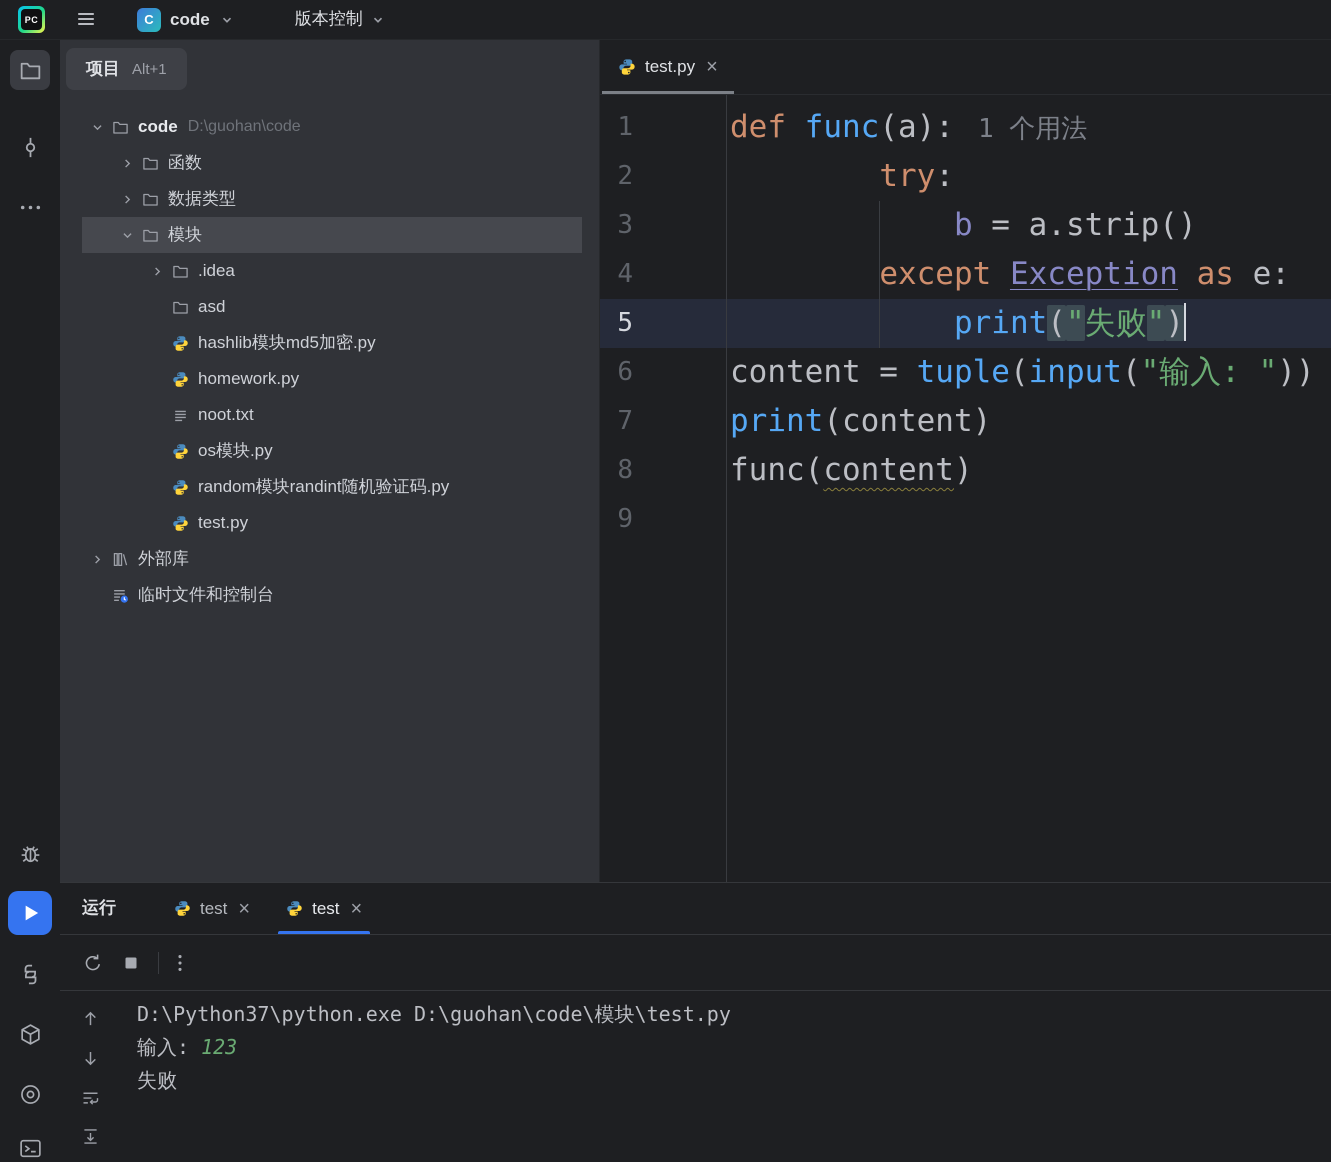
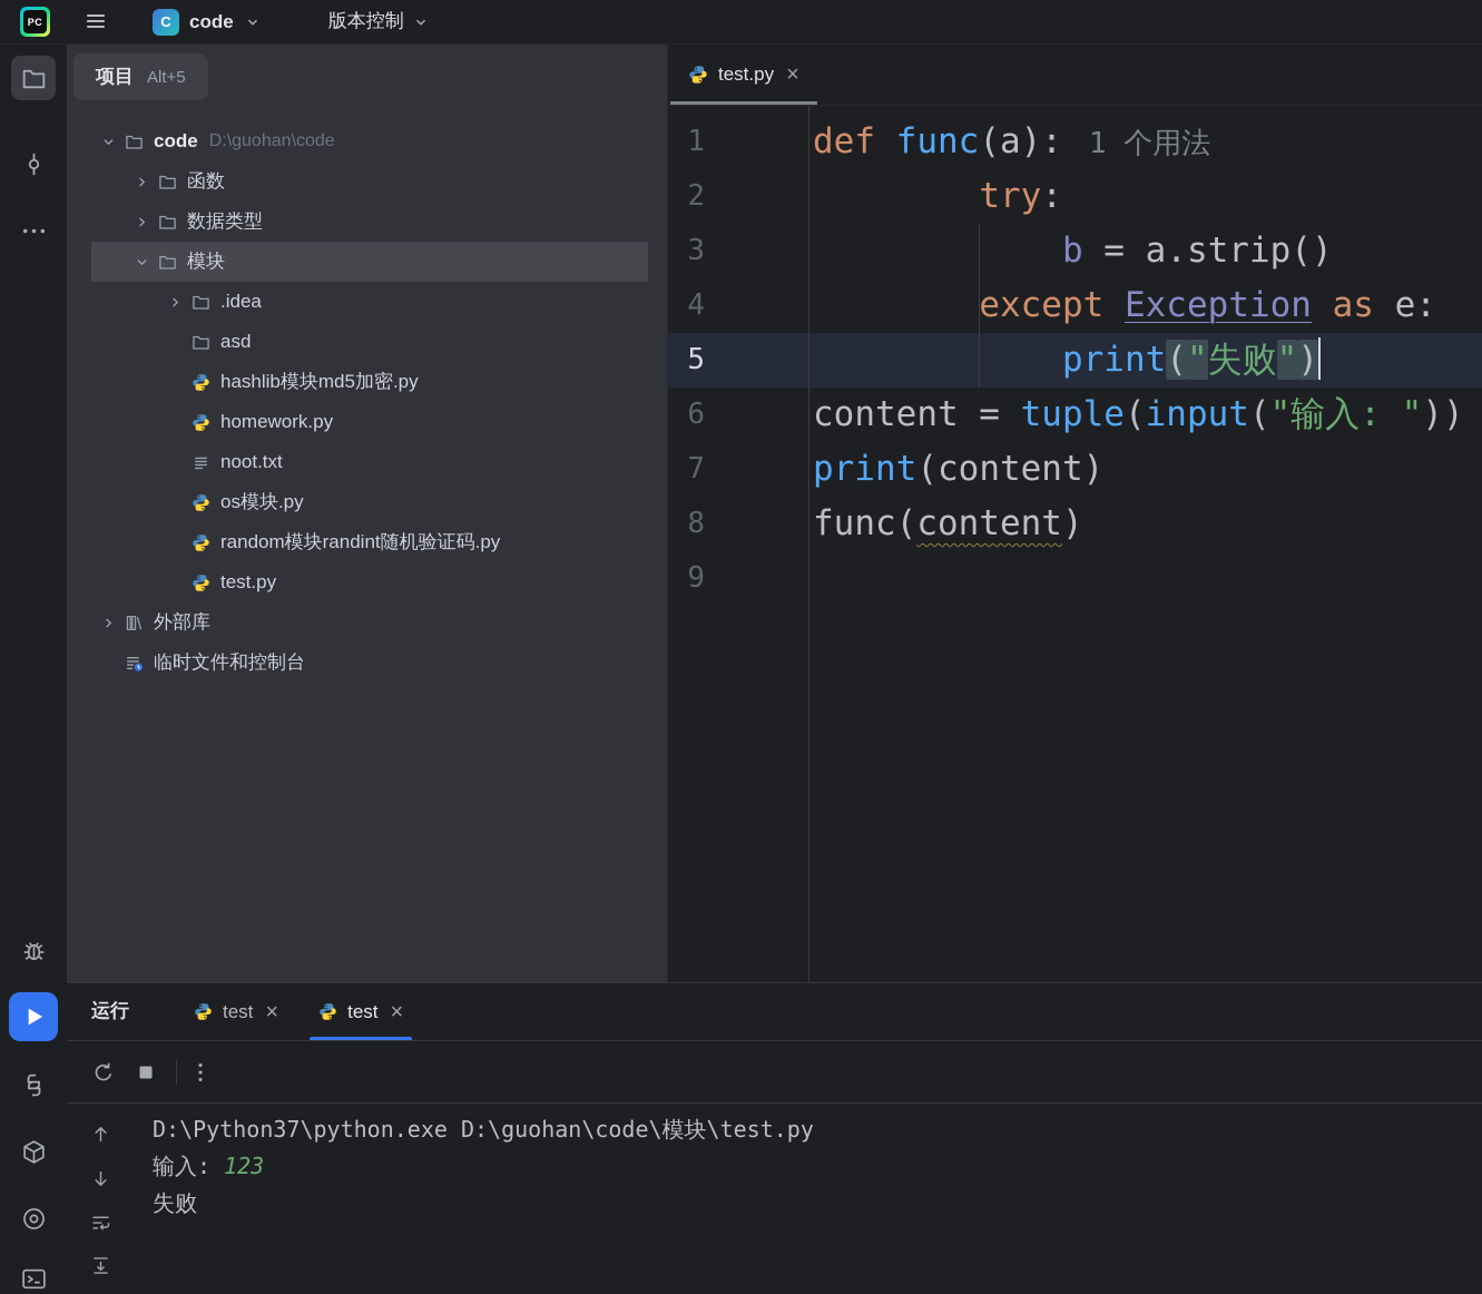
  PC
  C
  code
  版本控制
  项目
- Alt+1
+ Alt+5
  code
  D:\guohan\code
  函数
  数据类型
  模块
  .idea
  asd
  hashlib模块md5加密.py
  homework.py
  noot.txt
  os模块.py
  random模块randint随机验证码.py
  test.py
  外部库
  临时文件和控制台
  test.py
  ×
  1
  2
  3
  4
  5
  6
  7
  8
  9
  def func(a): 1 个用法
  try:
  b = a.strip()
  except Exception as e:
  print("失败")
  content = tuple(input("输入: "))
  print(content)
  func(content)
  运行
  test
  ×
  test
  ×
  D:\Python37\python.exe D:\guohan\code\模块\test.py
  输入: 123
  失败
